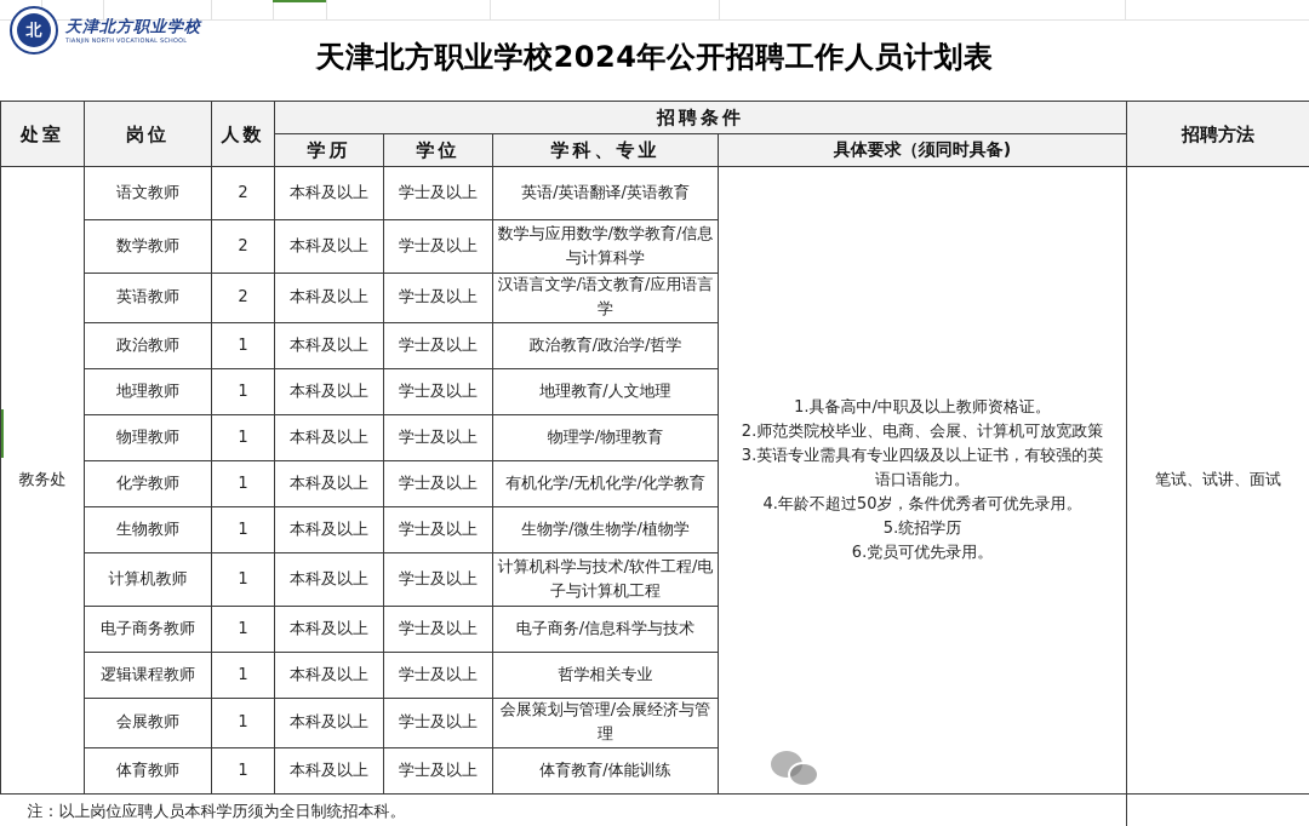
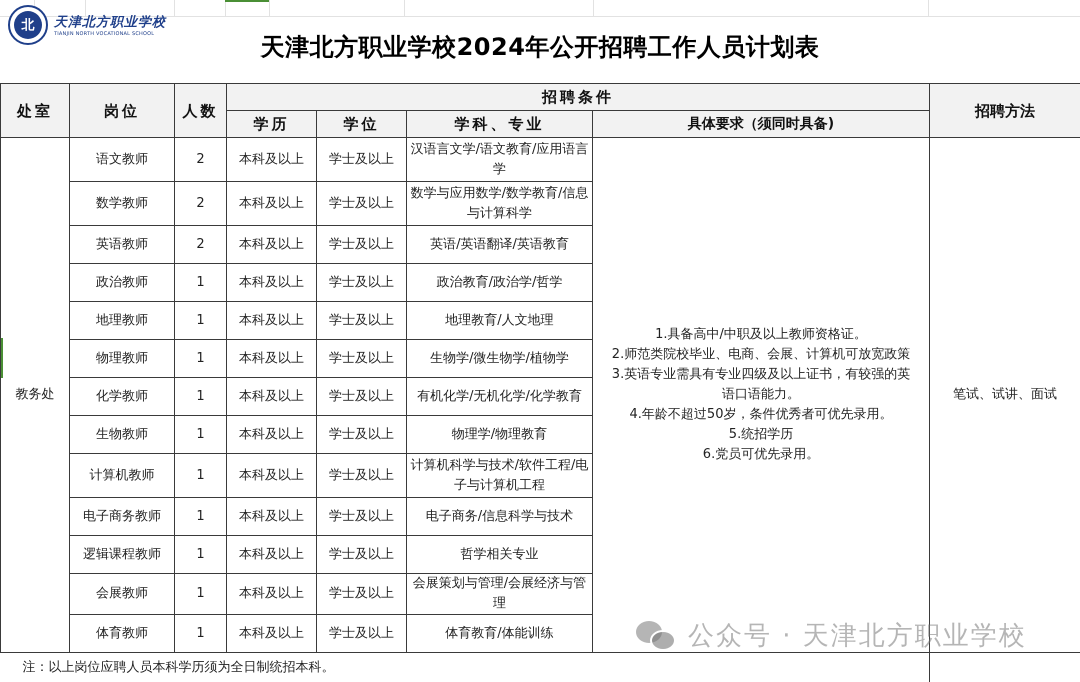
  北
  天津北方职业学校
  天津北方职业学校2024年公开招聘工作人员计划表
  处室	岗位	人数	招聘条件	招聘方法
  学历	学位	学科、专业	具体要求（须同时具备)
- 教务处	语文教师	2	本科及以上	学士及以上	英语/英语翻译/英语教育	1.具备高中/中职及以上教师资格证。 2.师范类院校毕业、电商、会展、计算机可放宽政策 3.英语专业需具有专业四级及以上证书，有较强的英 语口语能力。 4.年龄不超过50岁，条件优秀者可优先录用。 5.统招学历 6.党员可优先录用。	笔试、试讲、面试
+ 教务处	语文教师	2	本科及以上	学士及以上	汉语言文学/语文教育/应用语言学	1.具备高中/中职及以上教师资格证。 2.师范类院校毕业、电商、会展、计算机可放宽政策 3.英语专业需具有专业四级及以上证书，有较强的英 语口语能力。 4.年龄不超过50岁，条件优秀者可优先录用。 5.统招学历 6.党员可优先录用。	笔试、试讲、面试
  数学教师	2	本科及以上	学士及以上	数学与应用数学/数学教育/信息与计算科学
- 英语教师	2	本科及以上	学士及以上	汉语言文学/语文教育/应用语言学
+ 英语教师	2	本科及以上	学士及以上	英语/英语翻译/英语教育
  政治教师	1	本科及以上	学士及以上	政治教育/政治学/哲学
  地理教师	1	本科及以上	学士及以上	地理教育/人文地理
- 物理教师	1	本科及以上	学士及以上	物理学/物理教育
+ 物理教师	1	本科及以上	学士及以上	生物学/微生物学/植物学
  化学教师	1	本科及以上	学士及以上	有机化学/无机化学/化学教育
- 生物教师	1	本科及以上	学士及以上	生物学/微生物学/植物学
+ 生物教师	1	本科及以上	学士及以上	物理学/物理教育
  计算机教师	1	本科及以上	学士及以上	计算机科学与技术/软件工程/电子与计算机工程
  电子商务教师	1	本科及以上	学士及以上	电子商务/信息科学与技术
  逻辑课程教师	1	本科及以上	学士及以上	哲学相关专业
  会展教师	1	本科及以上	学士及以上	会展策划与管理/会展经济与管理
  体育教师	1	本科及以上	学士及以上	体育教育/体能训练
  注：以上岗位应聘人员本科学历须为全日制统招本科。
+ 公众号 · 天津北方职业学校
